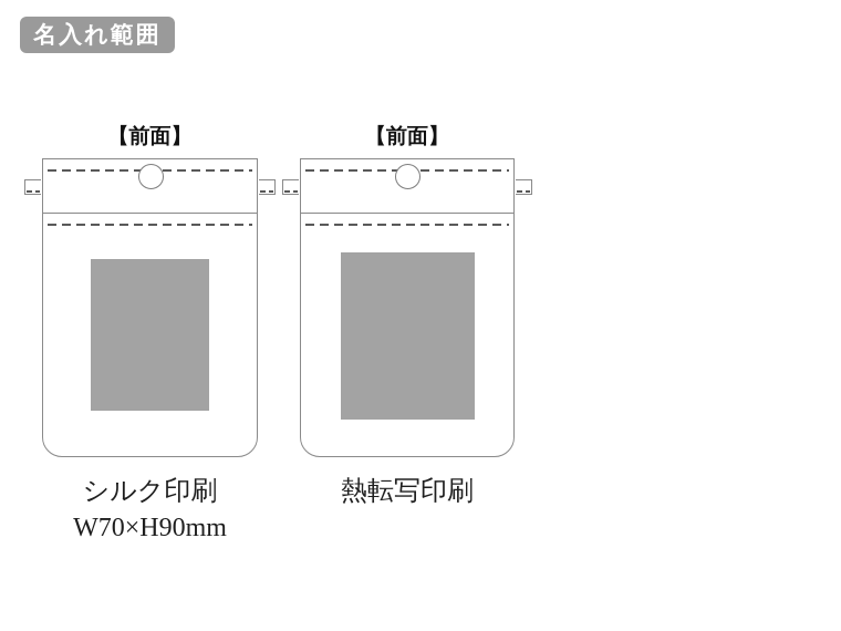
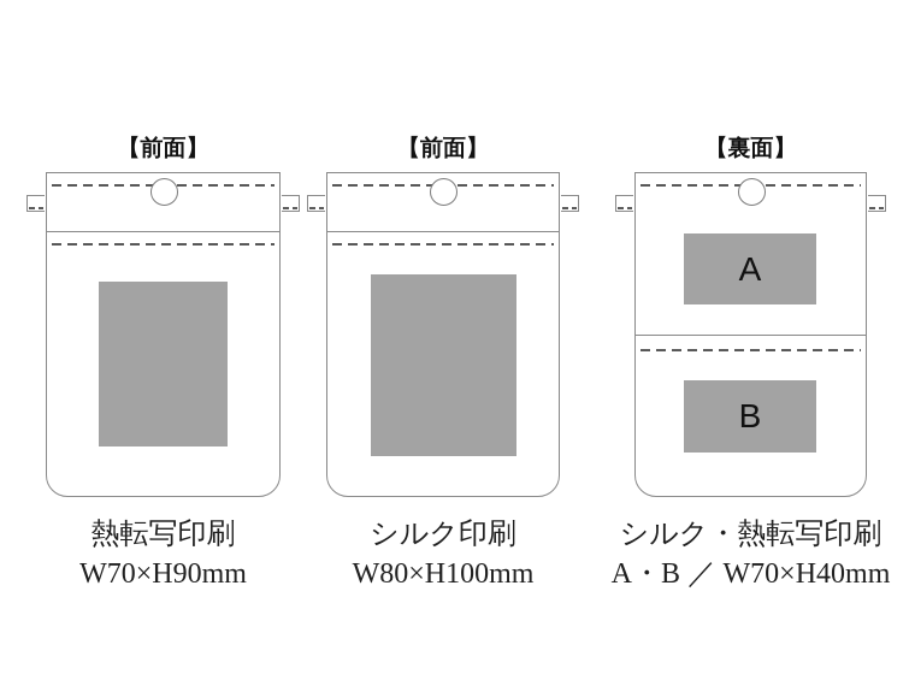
- 名入れ範囲
  【前面】
- シルク印刷
+ 熱転写印刷
  W70×H90mm
  【前面】
- 熱転写印刷
+ シルク印刷
+ W80×H100mm
+ 【裏面】
+ A
+ B
+ シルク・熱転写印刷
+ A・B ／ W70×H40mm
